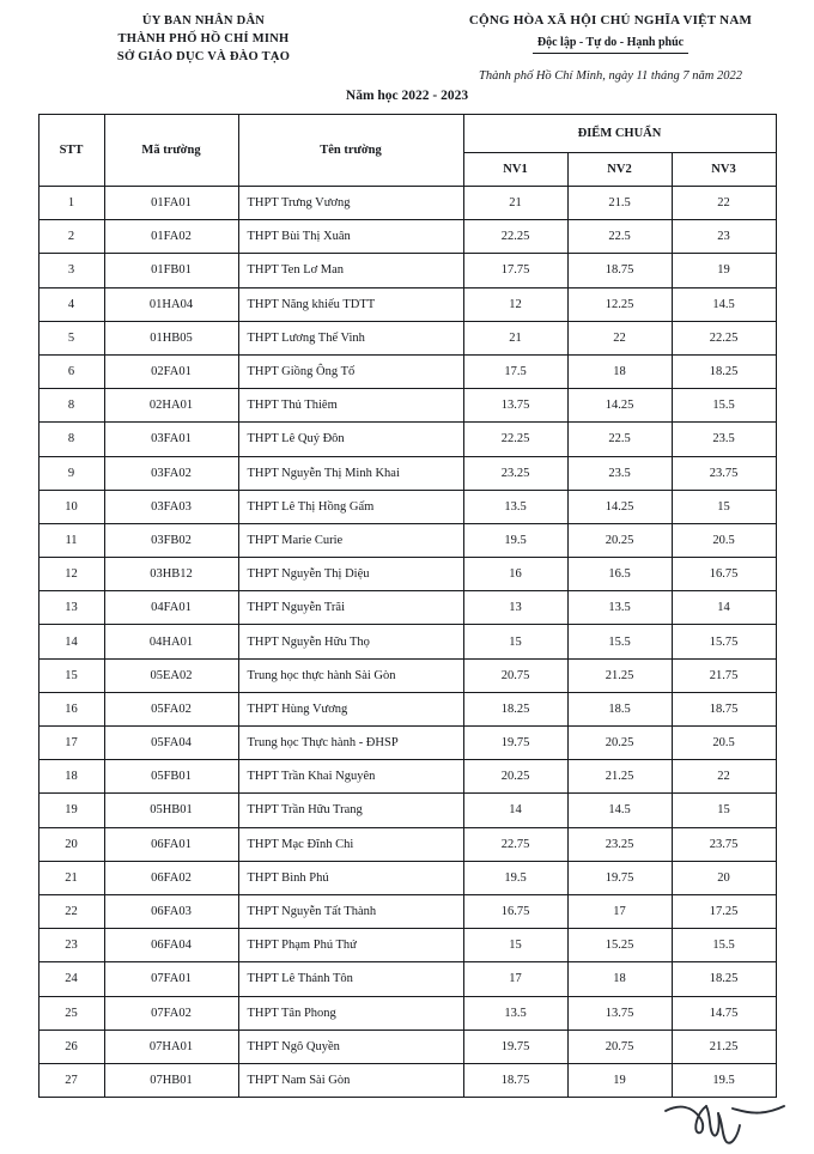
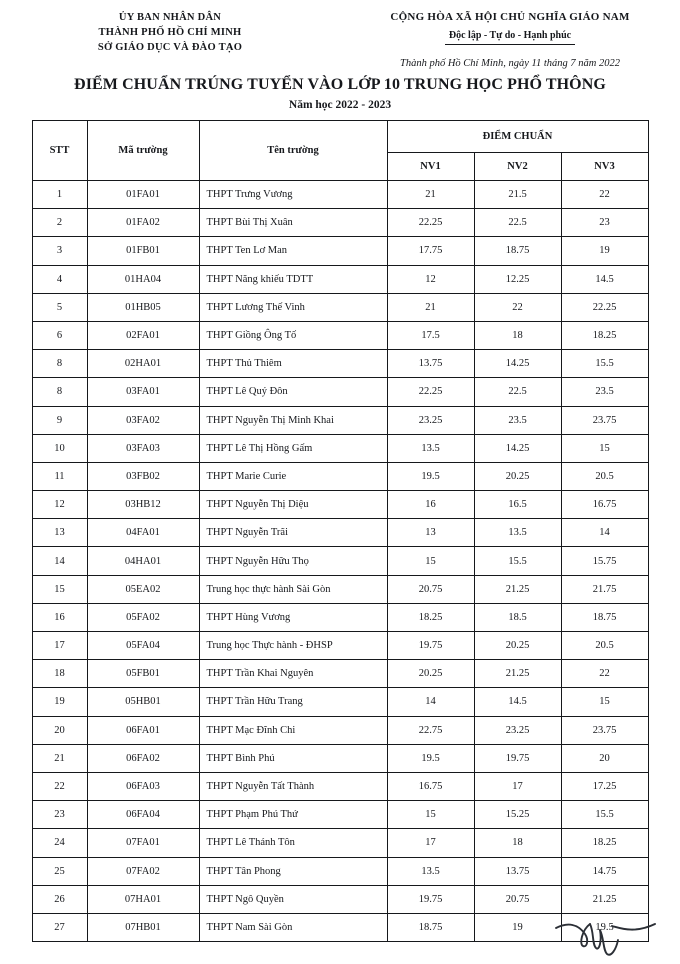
  ỦY BAN NHÂN DÂN
  THÀNH PHỐ HỒ CHÍ MINH
  SỞ GIÁO DỤC VÀ ĐÀO TẠO
- CỘNG HÒA XÃ HỘI CHỦ NGHĨA VIỆT NAM
+ CỘNG HÒA XÃ HỘI CHỦ NGHĨA GIÁO NAM
  Độc lập - Tự do - Hạnh phúc
  Thành phố Hồ Chí Minh, ngày 11 tháng 7 năm 2022
+ ĐIỂM CHUẨN TRÚNG TUYỂN VÀO LỚP 10 TRUNG HỌC PHỔ THÔNG
  Năm học 2022 - 2023
  STT	Mã trường	Tên trường	ĐIỂM CHUẨN
  NV1	NV2	NV3
  1	01FA01	THPT Trưng Vương	21	21.5	22
  2	01FA02	THPT Bùi Thị Xuân	22.25	22.5	23
  3	01FB01	THPT Ten Lơ Man	17.75	18.75	19
  4	01HA04	THPT Năng khiếu TDTT	12	12.25	14.5
  5	01HB05	THPT Lương Thế Vinh	21	22	22.25
  6	02FA01	THPT Giồng Ông Tố	17.5	18	18.25
  8	02HA01	THPT Thủ Thiêm	13.75	14.25	15.5
  8	03FA01	THPT Lê Quý Đôn	22.25	22.5	23.5
  9	03FA02	THPT Nguyễn Thị Minh Khai	23.25	23.5	23.75
  10	03FA03	THPT Lê Thị Hồng Gấm	13.5	14.25	15
  11	03FB02	THPT Marie Curie	19.5	20.25	20.5
  12	03HB12	THPT Nguyễn Thị Diệu	16	16.5	16.75
  13	04FA01	THPT Nguyễn Trãi	13	13.5	14
  14	04HA01	THPT Nguyễn Hữu Thọ	15	15.5	15.75
  15	05EA02	Trung học thực hành Sài Gòn	20.75	21.25	21.75
  16	05FA02	THPT Hùng Vương	18.25	18.5	18.75
  17	05FA04	Trung học Thực hành - ĐHSP	19.75	20.25	20.5
  18	05FB01	THPT Trần Khai Nguyên	20.25	21.25	22
  19	05HB01	THPT Trần Hữu Trang	14	14.5	15
  20	06FA01	THPT Mạc Đĩnh Chi	22.75	23.25	23.75
  21	06FA02	THPT Bình Phú	19.5	19.75	20
  22	06FA03	THPT Nguyễn Tất Thành	16.75	17	17.25
  23	06FA04	THPT Phạm Phú Thứ	15	15.25	15.5
  24	07FA01	THPT Lê Thánh Tôn	17	18	18.25
  25	07FA02	THPT Tân Phong	13.5	13.75	14.75
  26	07HA01	THPT Ngô Quyền	19.75	20.75	21.25
  27	07HB01	THPT Nam Sài Gòn	18.75	19	19.5
